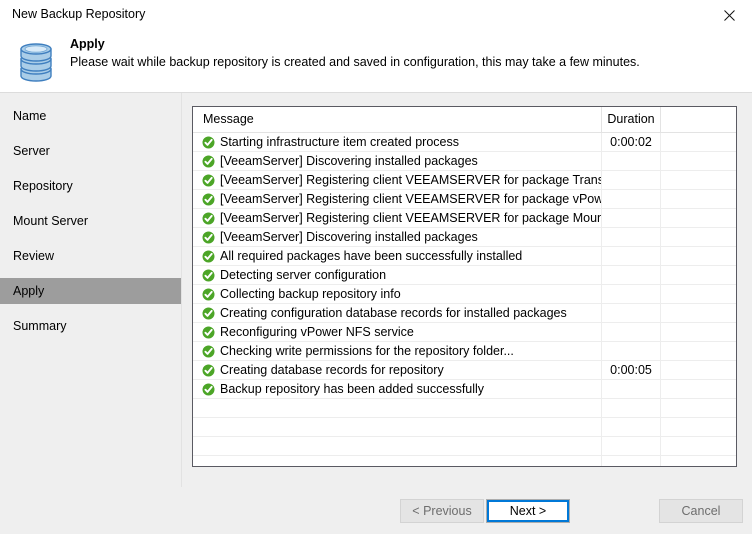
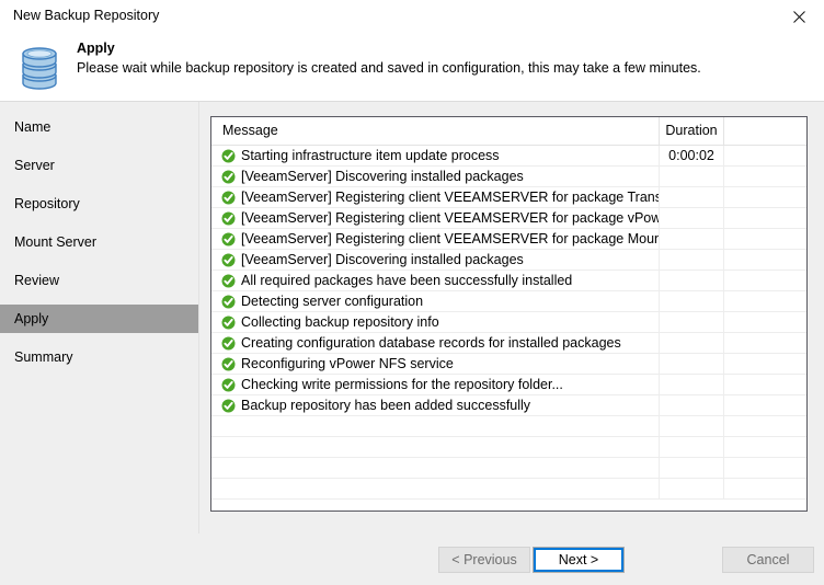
  New Backup Repository
  Apply
  Please wait while backup repository is created and saved in configuration, this may take a few minutes.
  Name
  Server
  Repository
  Mount Server
  Review
  Apply
  Summary
  Message
  Duration
- Starting infrastructure item created process
+ Starting infrastructure item update process
  0:00:02
  [VeeamServer] Discovering installed packages
  [VeeamServer] Registering client VEEAMSERVER for package Trans
  [VeeamServer] Registering client VEEAMSERVER for package vPow
  [VeeamServer] Registering client VEEAMSERVER for package Moun
  [VeeamServer] Discovering installed packages
  All required packages have been successfully installed
  Detecting server configuration
  Collecting backup repository info
  Creating configuration database records for installed packages
  Reconfiguring vPower NFS service
  Checking write permissions for the repository folder...
- Creating database records for repository
- 0:00:05
  Backup repository has been added successfully
  < Previous
  Next >
  Cancel
